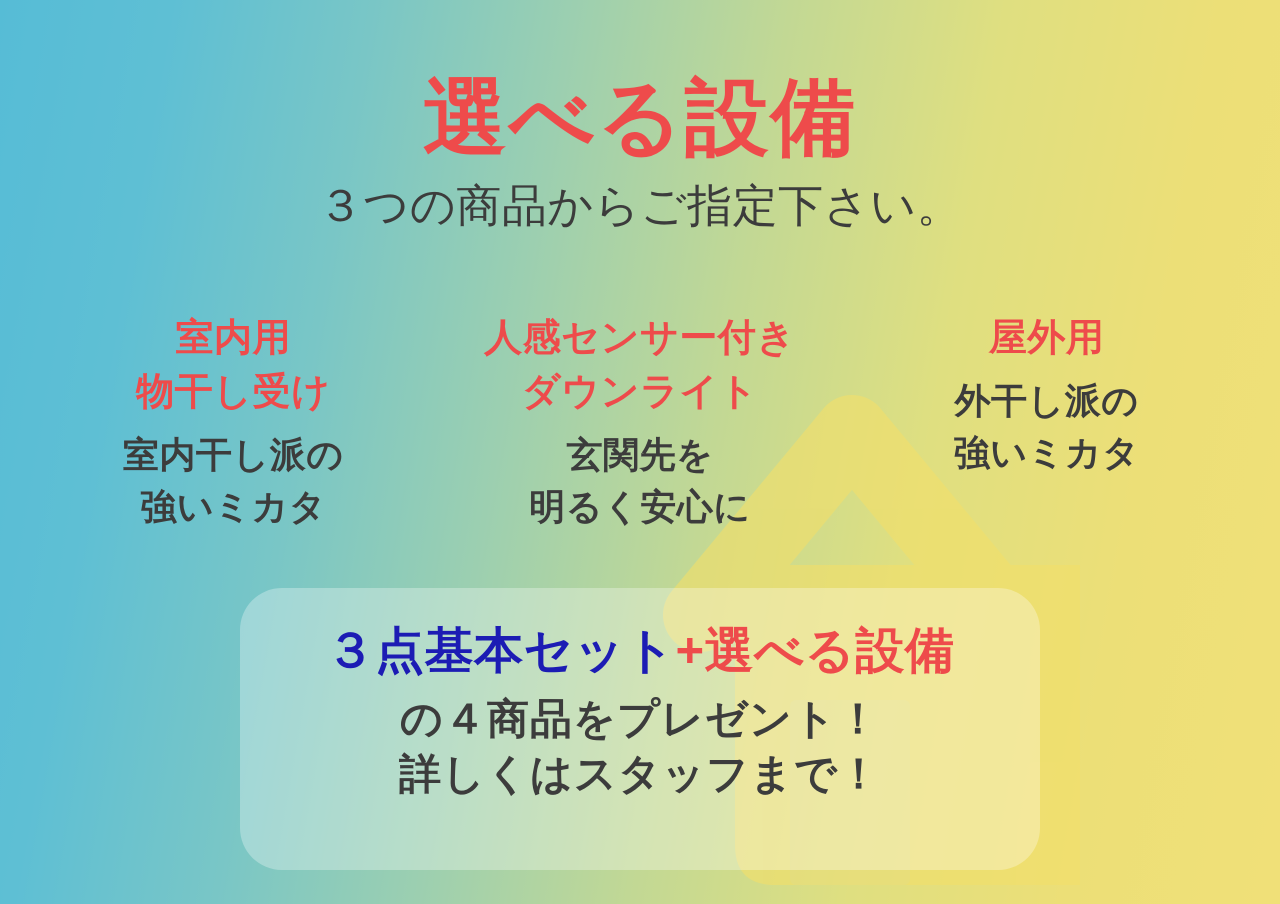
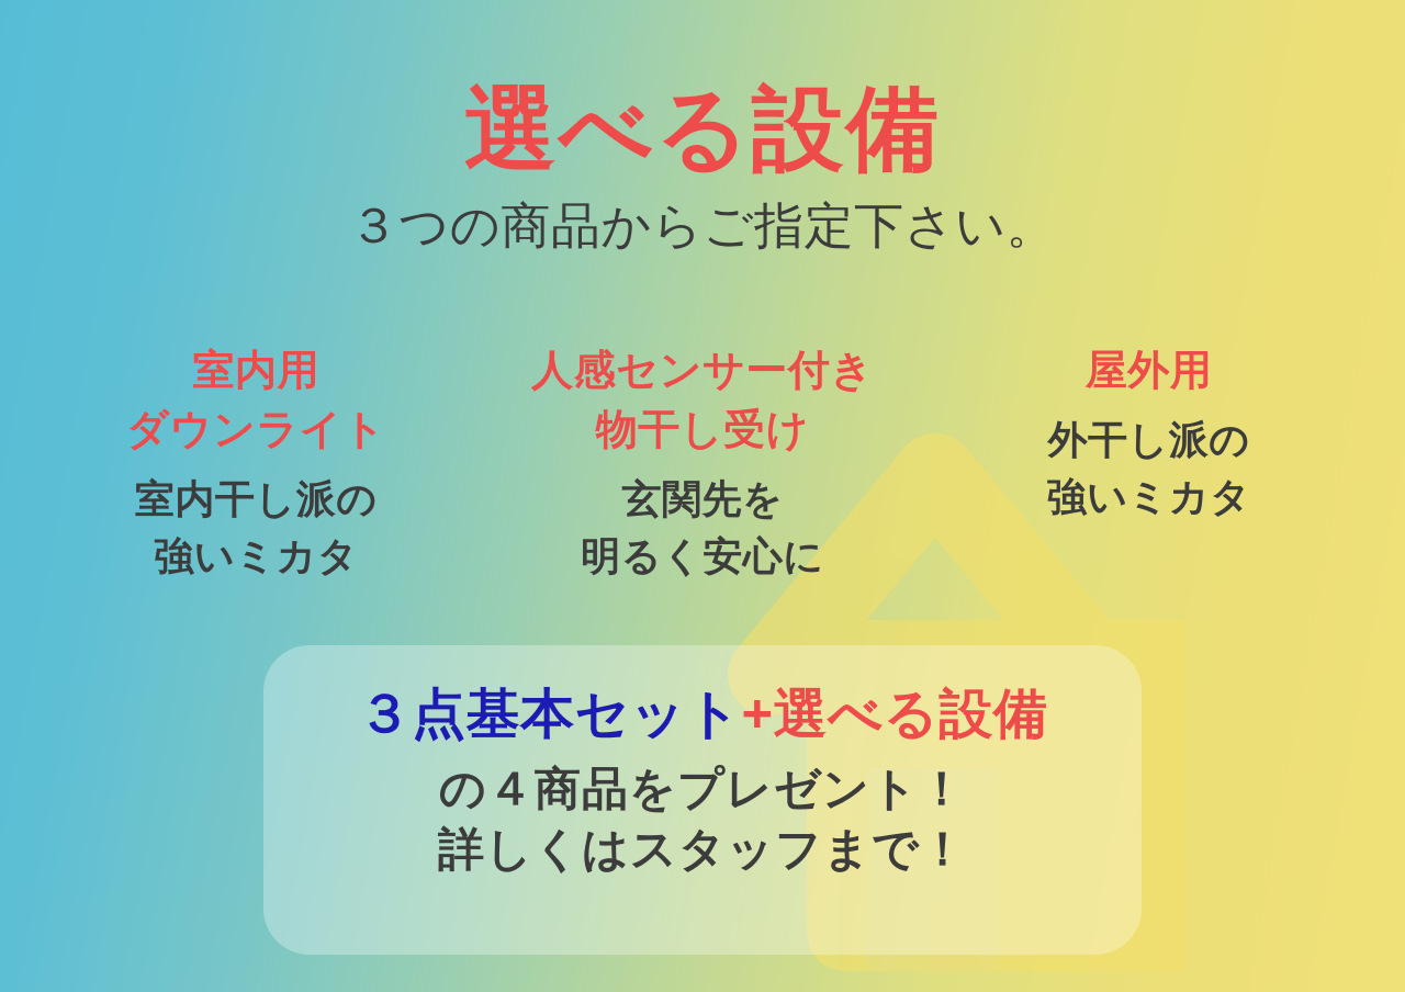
  選べる設備
  ３つの商品からご指定下さい。
  室内用
- 物干し受け
+ ダウンライト
  室内干し派の
  強いミカタ
  人感センサー付き
- ダウンライト
+ 物干し受け
  玄関先を
  明るく安心に
  屋外用
  外干し派の
  強いミカタ
  ３点基本セット+選べる設備
  の４商品をプレゼント！
  詳しくはスタッフまで！
